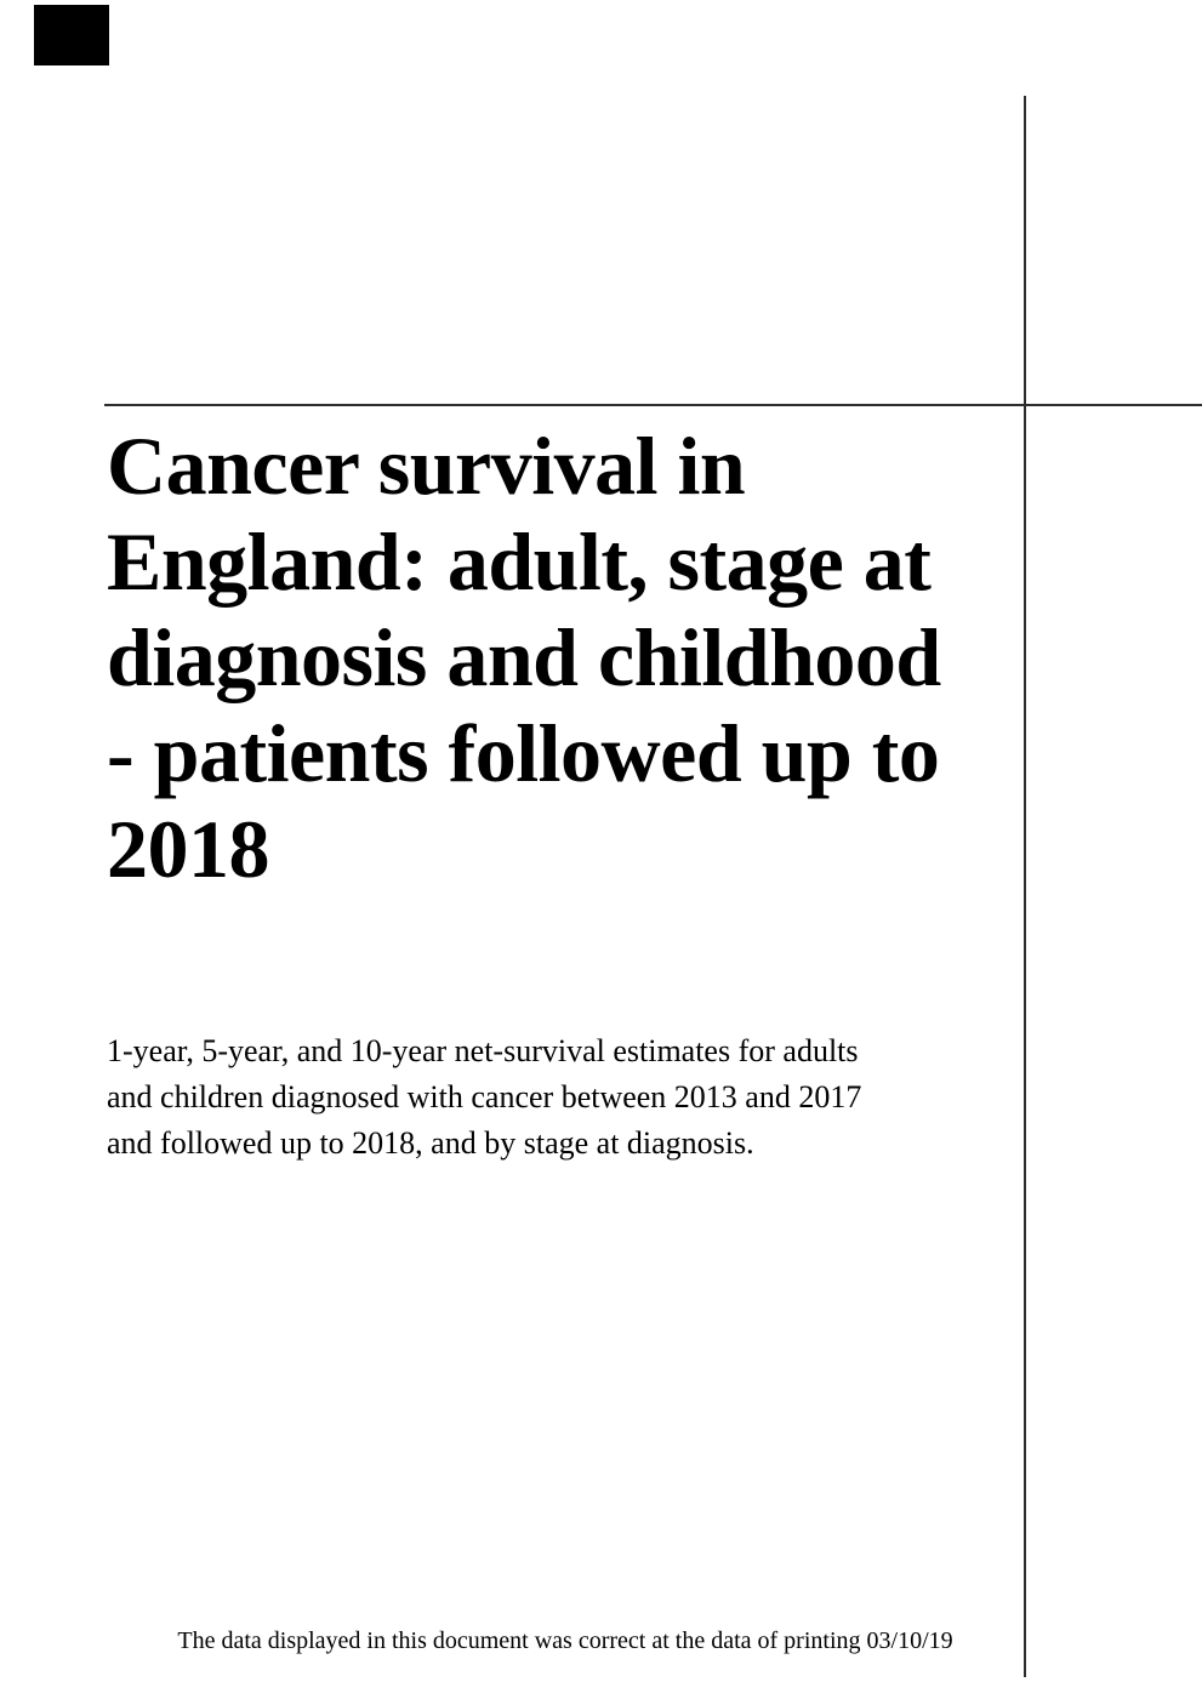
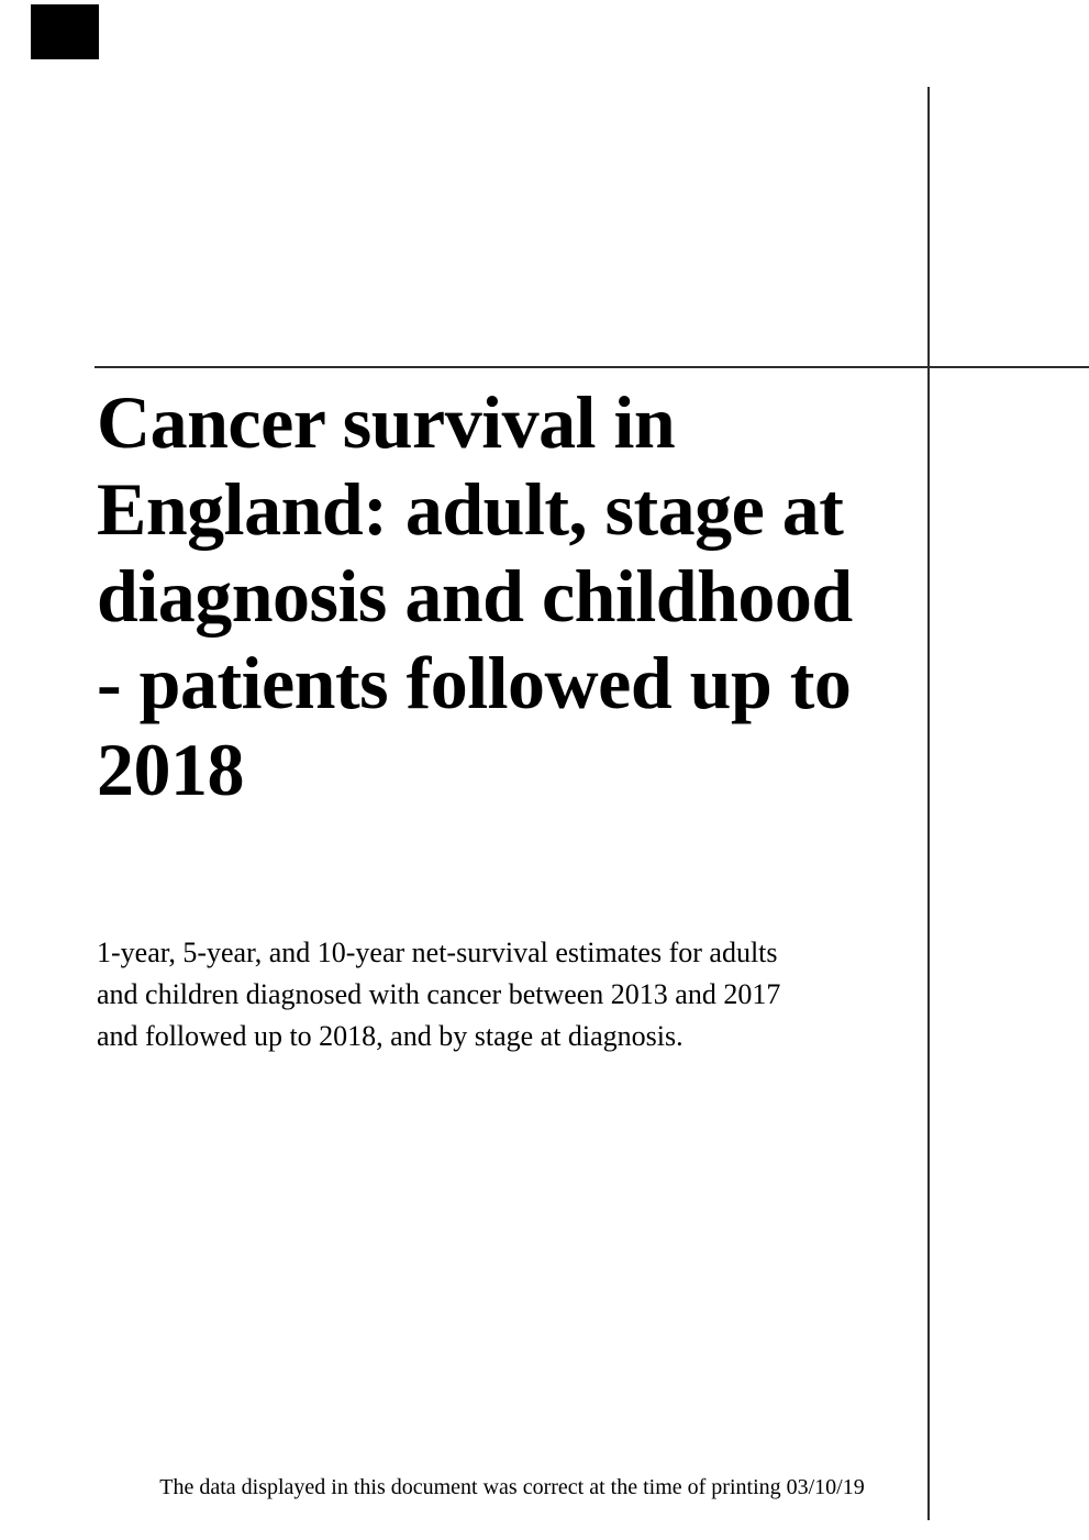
  Cancer survival in
  England: adult, stage at
  diagnosis and childhood
  - patients followed up to
  2018
  1-year, 5-year, and 10-year net-survival estimates for adults
  and children diagnosed with cancer between 2013 and 2017
  and followed up to 2018, and by stage at diagnosis.
- The data displayed in this document was correct at the data of printing 03/10/19
+ The data displayed in this document was correct at the time of printing 03/10/19
